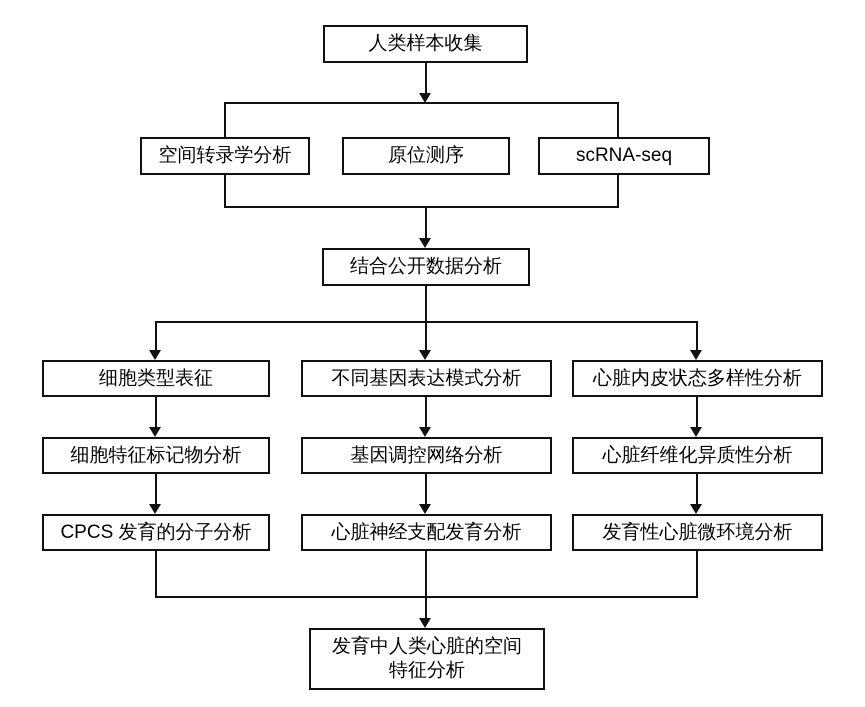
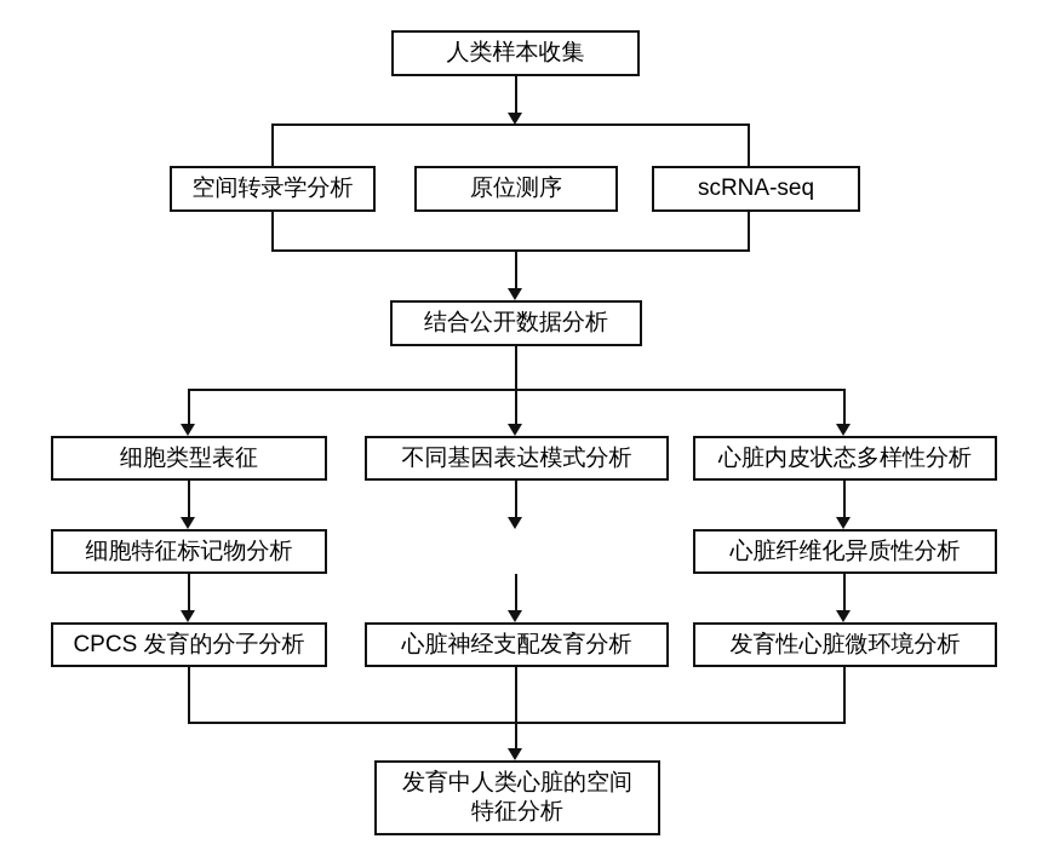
  人类样本收集
  空间转录学分析
  原位测序
  scRNA-seq
  结合公开数据分析
  细胞类型表征
  细胞特征标记物分析
  CPCS 发育的分子分析
  不同基因表达模式分析
- 基因调控网络分析
  心脏神经支配发育分析
  心脏内皮状态多样性分析
  心脏纤维化异质性分析
  发育性心脏微环境分析
  发育中人类心脏的空间
  特征分析
